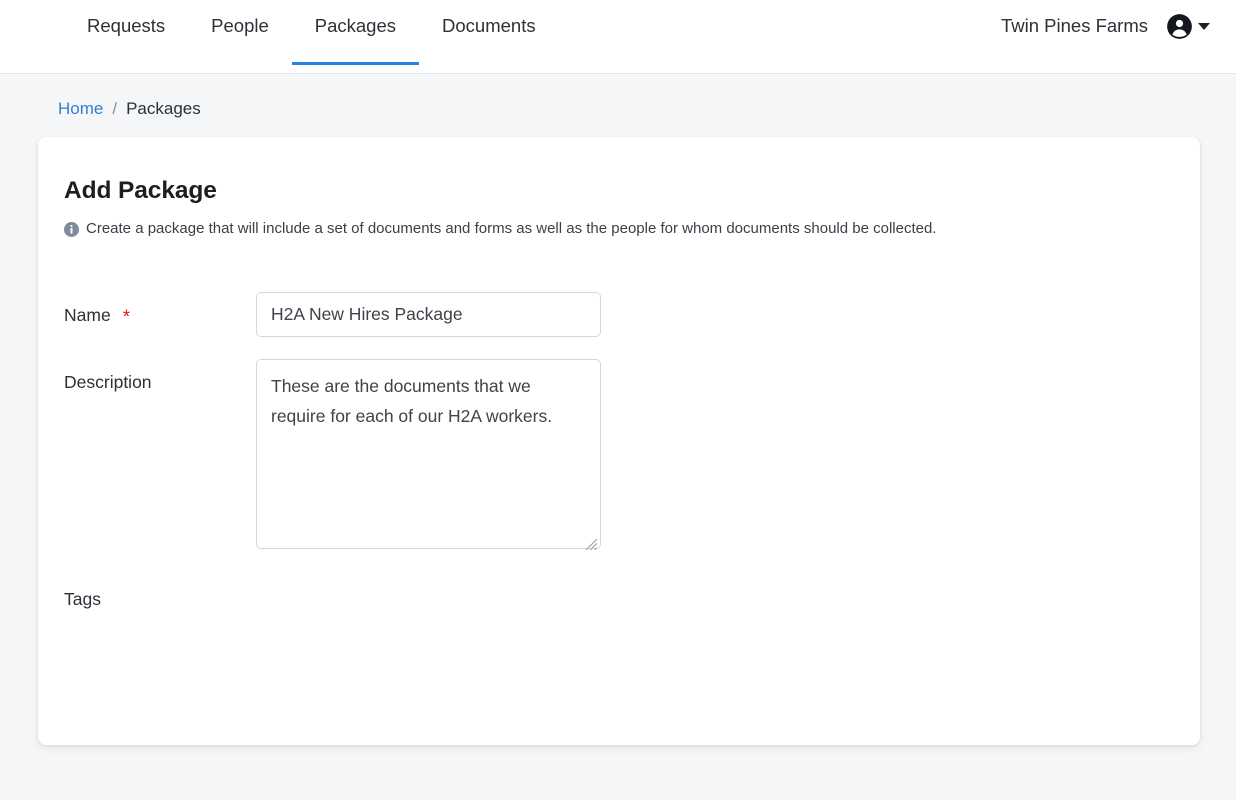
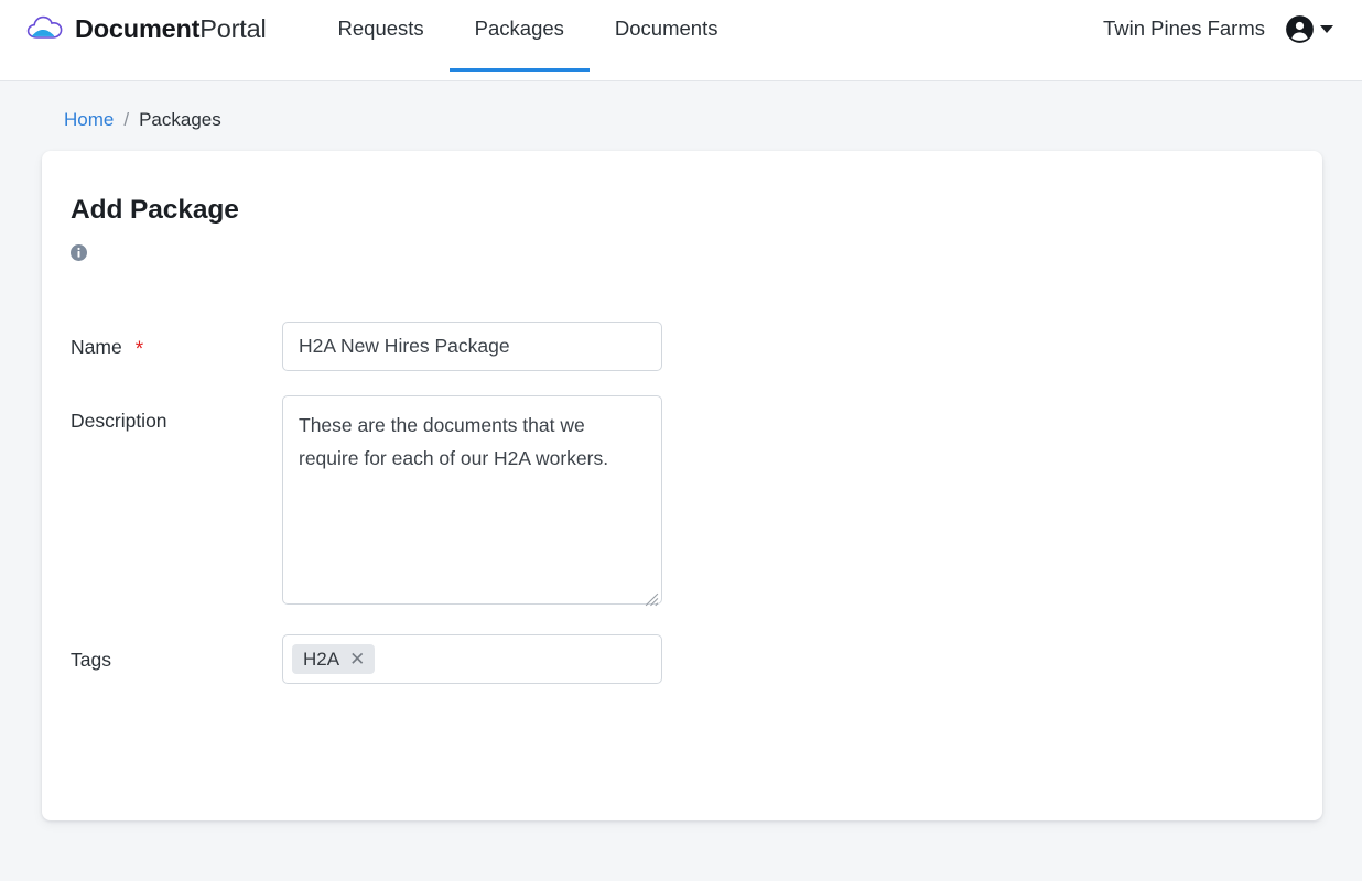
+ DocumentPortal
  Requests
- People
  Packages
  Documents
  Twin Pines Farms
  Home
  /
  Packages
  Add Package
- Create a package that will include a set of documents and forms as well as the people for whom documents should be collected.
  Name
  *
  H2A New Hires Package
  Description
  Tags
+ H2A
+ ✕
